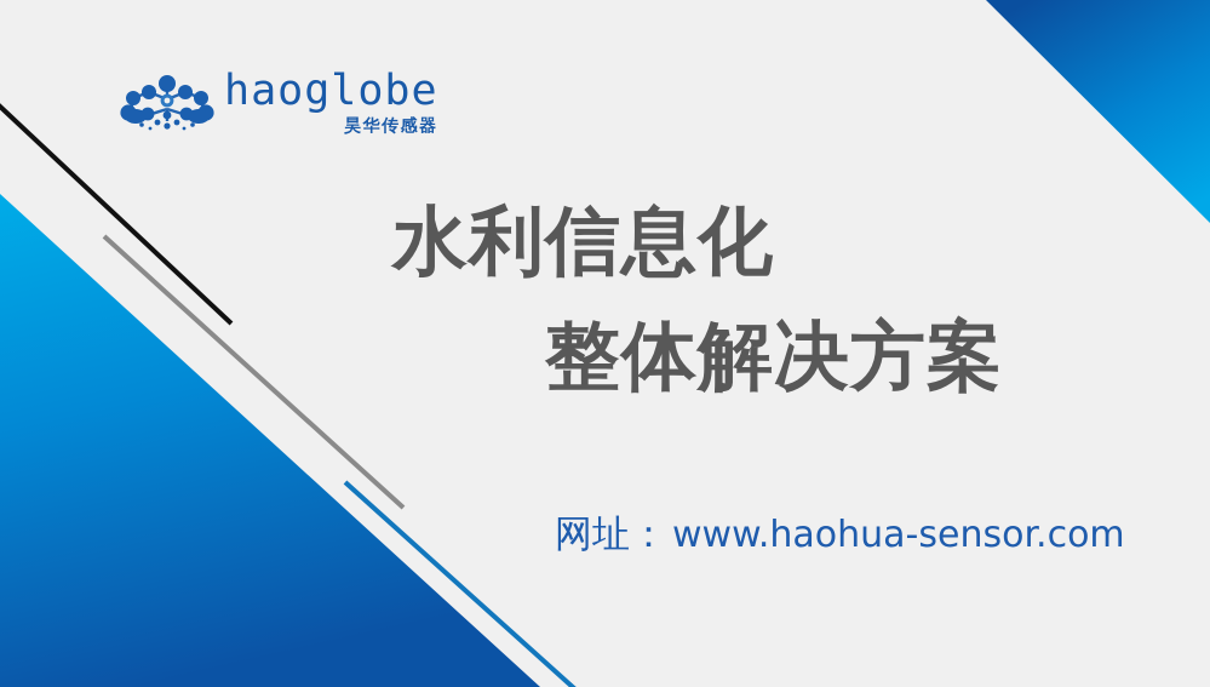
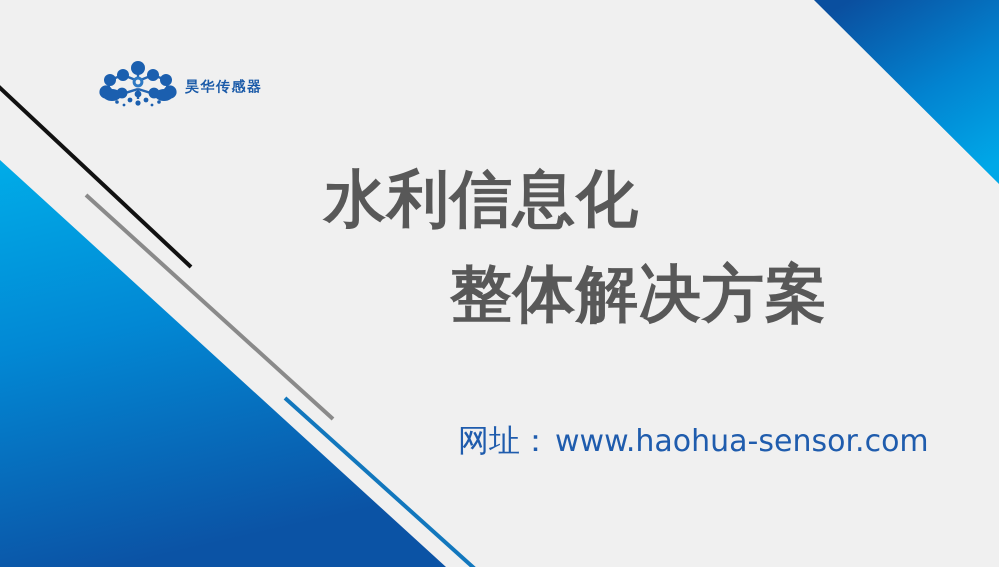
- haoglobe
  昊华传感器
  水利信息化
  整体解决方案
  网址：
  www.haohua-sensor.com
